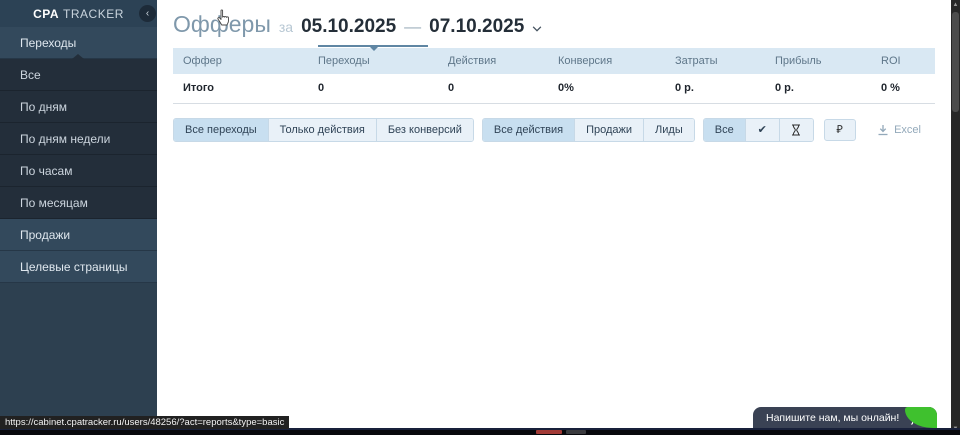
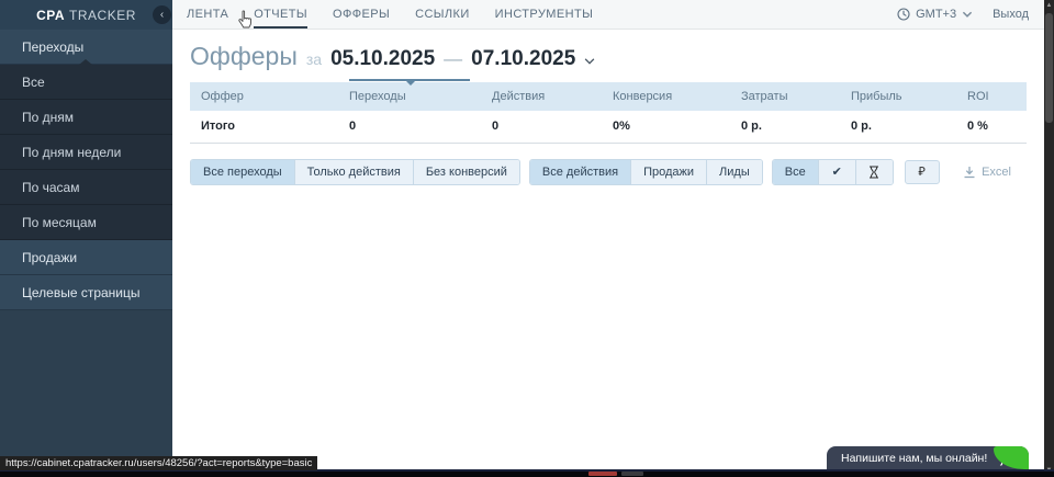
  CPA
  TRACKER
  ‹
  Переходы
  Все
  По дням
  По дням недели
  По часам
  По месяцам
  Продажи
  Целевые страницы
+ ЛЕНТА
+ ОТЧЕТЫ
+ ОФФЕРЫ
+ ССЫЛКИ
+ ИНСТРУМЕНТЫ
+ GMT+3
+ Выход
  Офферы
  за
  05.10.2025
  —
  07.10.2025
  Оффер	Переходы	Действия	Конверсия	Затраты	Прибыль	ROI
  Итого	0	0	0%	0 р.	0 р.	0 %
  Все переходы
  Только действия
  Без конверсий
  Все действия
  Продажи
  Лиды
  Все
  ✔
  ₽
  Excel
  Напишите нам, мы онлайн!
  https://cabinet.cpatracker.ru/users/48256/?act=reports&type=basic
